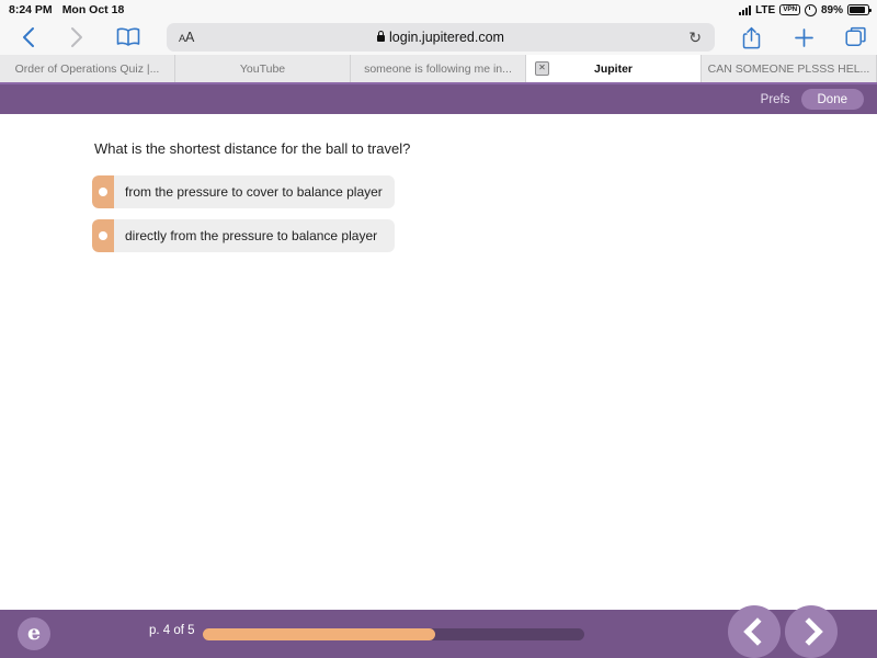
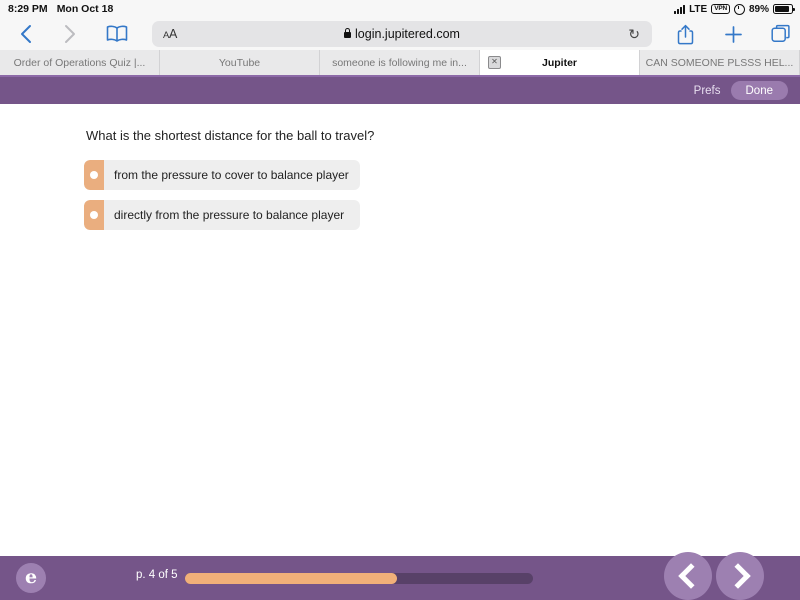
- 8:24 PM
+ 8:29 PM
  Mon Oct 18
  LTE
  89%
  AA
  login.jupitered.com
  ↻
  Order of Operations Quiz |...
  YouTube
  someone is following me in...
  ✕
  Jupiter
  CAN SOMEONE PLSSS HEL...
  Prefs
  Done
  What is the shortest distance for the ball to travel?
  from the pressure to cover to balance player
  directly from the pressure to balance player
  e
  p. 4 of 5
